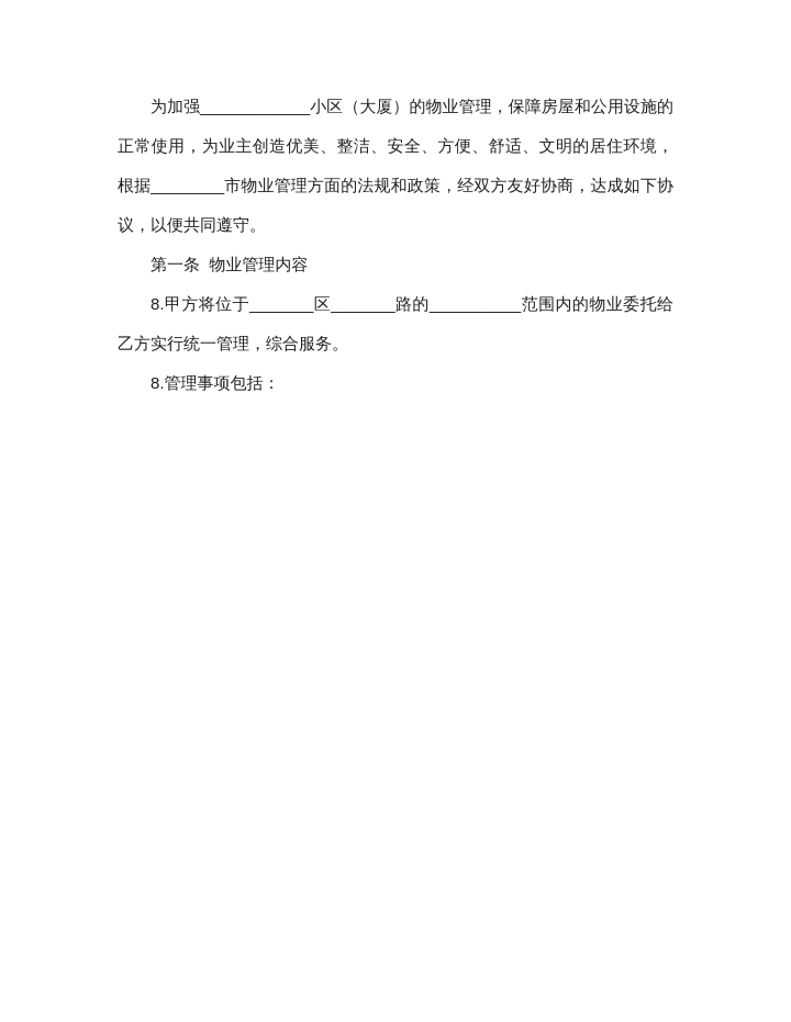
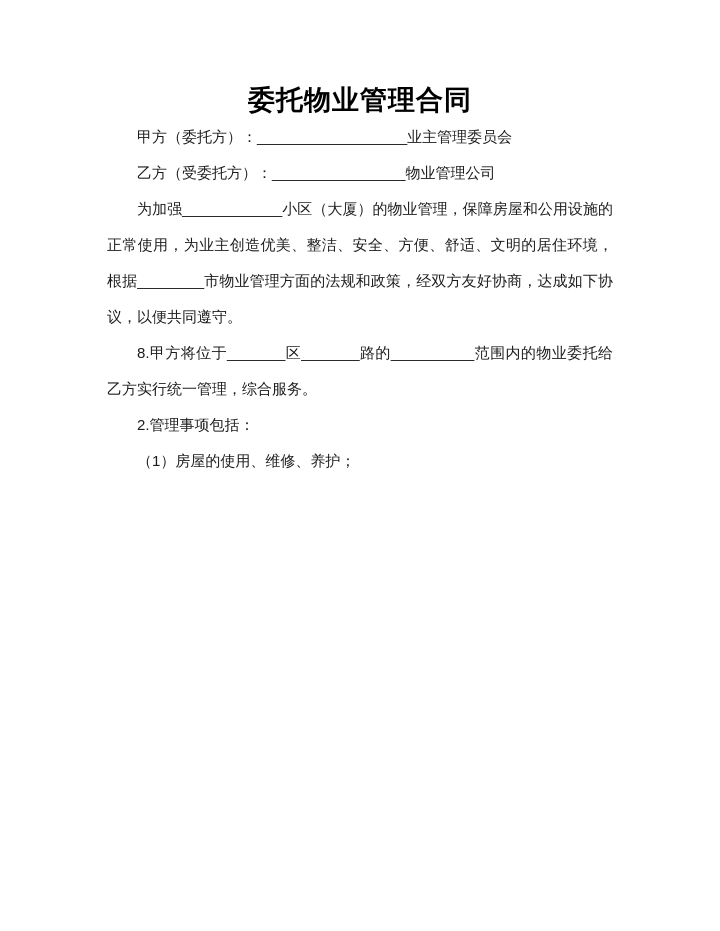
+ 委托物业管理合同
+ 甲方（委托方）：__________________业主管理委员会
+ 乙方（受委托方）：________________物业管理公司
  为加强____________小区（大厦）的物业管理，保障房屋和公用设施的正常使用，为业主创造优美、整洁、安全、方便、舒适、文明的居住环境，根据________市物业管理方面的法规和政策，经双方友好协商，达成如下协议，以便共同遵守。
- 第一条 物业管理内容
  8.甲方将位于_______区_______路的__________范围内的物业委托给乙方实行统一管理，综合服务。
- 8.管理事项包括：
+ 2.管理事项包括：
+ （1）房屋的使用、维修、养护；
